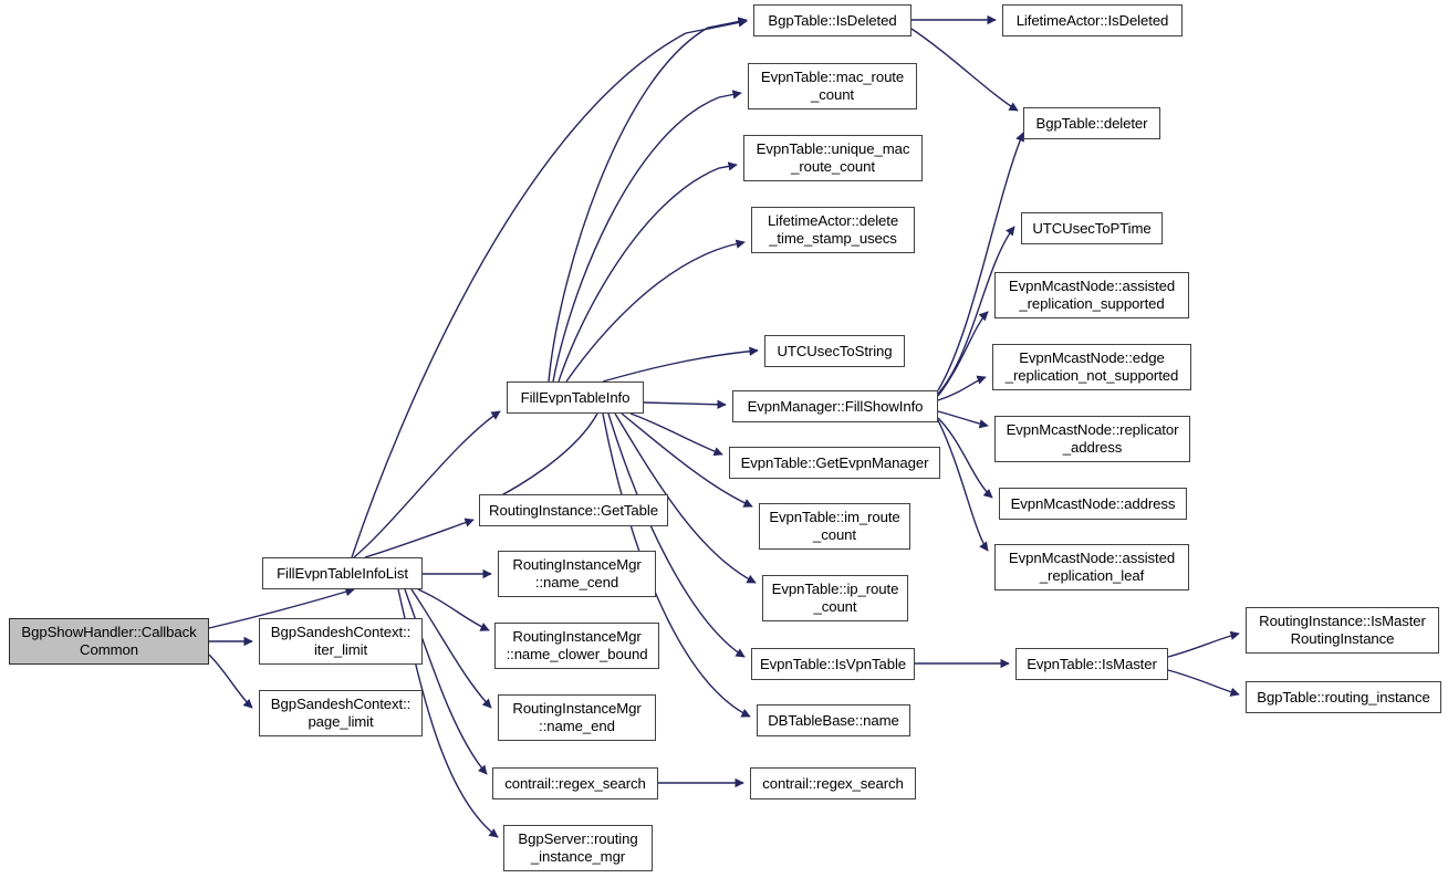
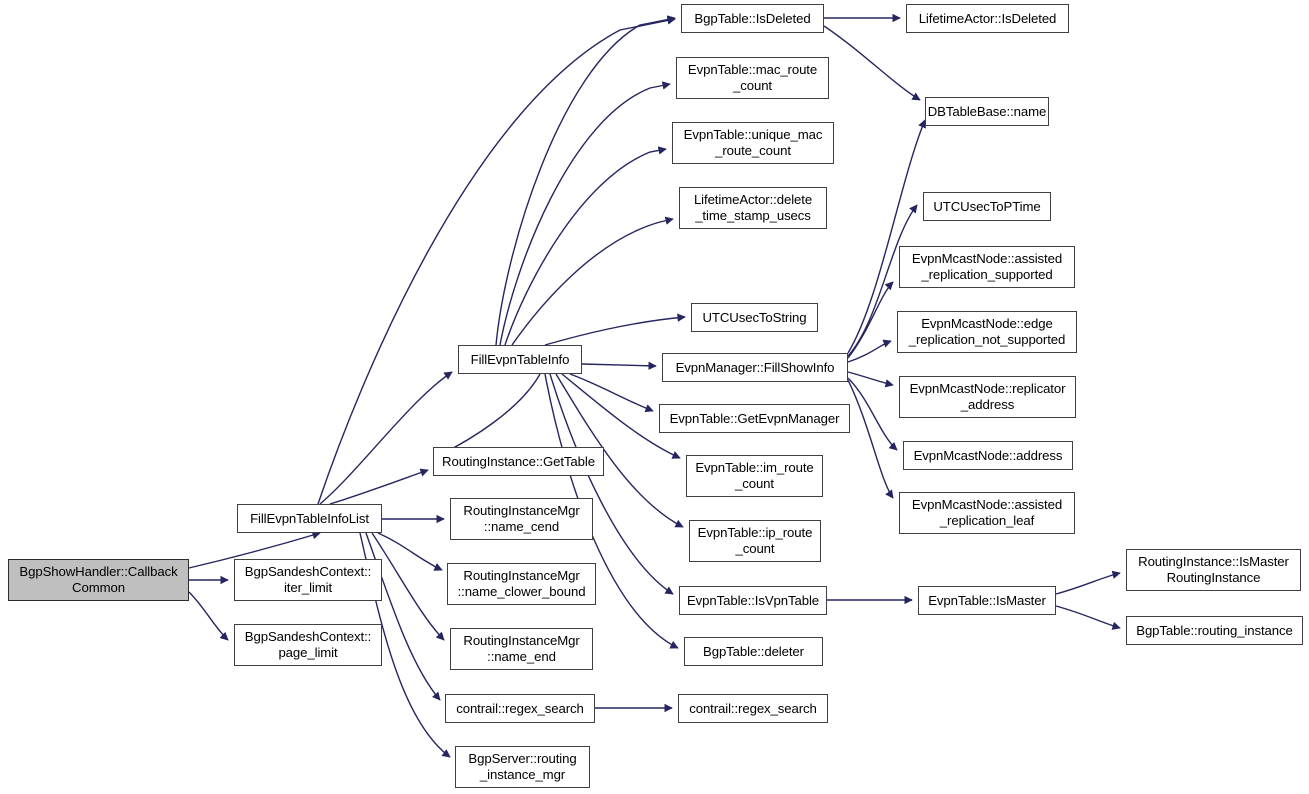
  BgpShowHandler::Callback
  Common
  BgpSandeshContext::
  iter_limit
  BgpSandeshContext::
  page_limit
  FillEvpnTableInfoList
  RoutingInstance::GetTable
  RoutingInstanceMgr
  ::name_cend
  RoutingInstanceMgr
  ::name_clower_bound
  RoutingInstanceMgr
  ::name_end
  contrail::regex_search
  BgpServer::routing
  _instance_mgr
  FillEvpnTableInfo
  BgpTable::IsDeleted
  EvpnTable::mac_route
  _count
  EvpnTable::unique_mac
  _route_count
  LifetimeActor::delete
  _time_stamp_usecs
  UTCUsecToString
  EvpnManager::FillShowInfo
  EvpnTable::GetEvpnManager
  EvpnTable::im_route
  _count
  EvpnTable::ip_route
  _count
  EvpnTable::IsVpnTable
- DBTableBase::name
+ BgpTable::deleter
  contrail::regex_search
  LifetimeActor::IsDeleted
- BgpTable::deleter
+ DBTableBase::name
  UTCUsecToPTime
  EvpnMcastNode::assisted
  _replication_supported
  EvpnMcastNode::edge
  _replication_not_supported
  EvpnMcastNode::replicator
  _address
  EvpnMcastNode::address
  EvpnMcastNode::assisted
  _replication_leaf
  EvpnTable::IsMaster
  RoutingInstance::IsMaster
  RoutingInstance
  BgpTable::routing_instance
